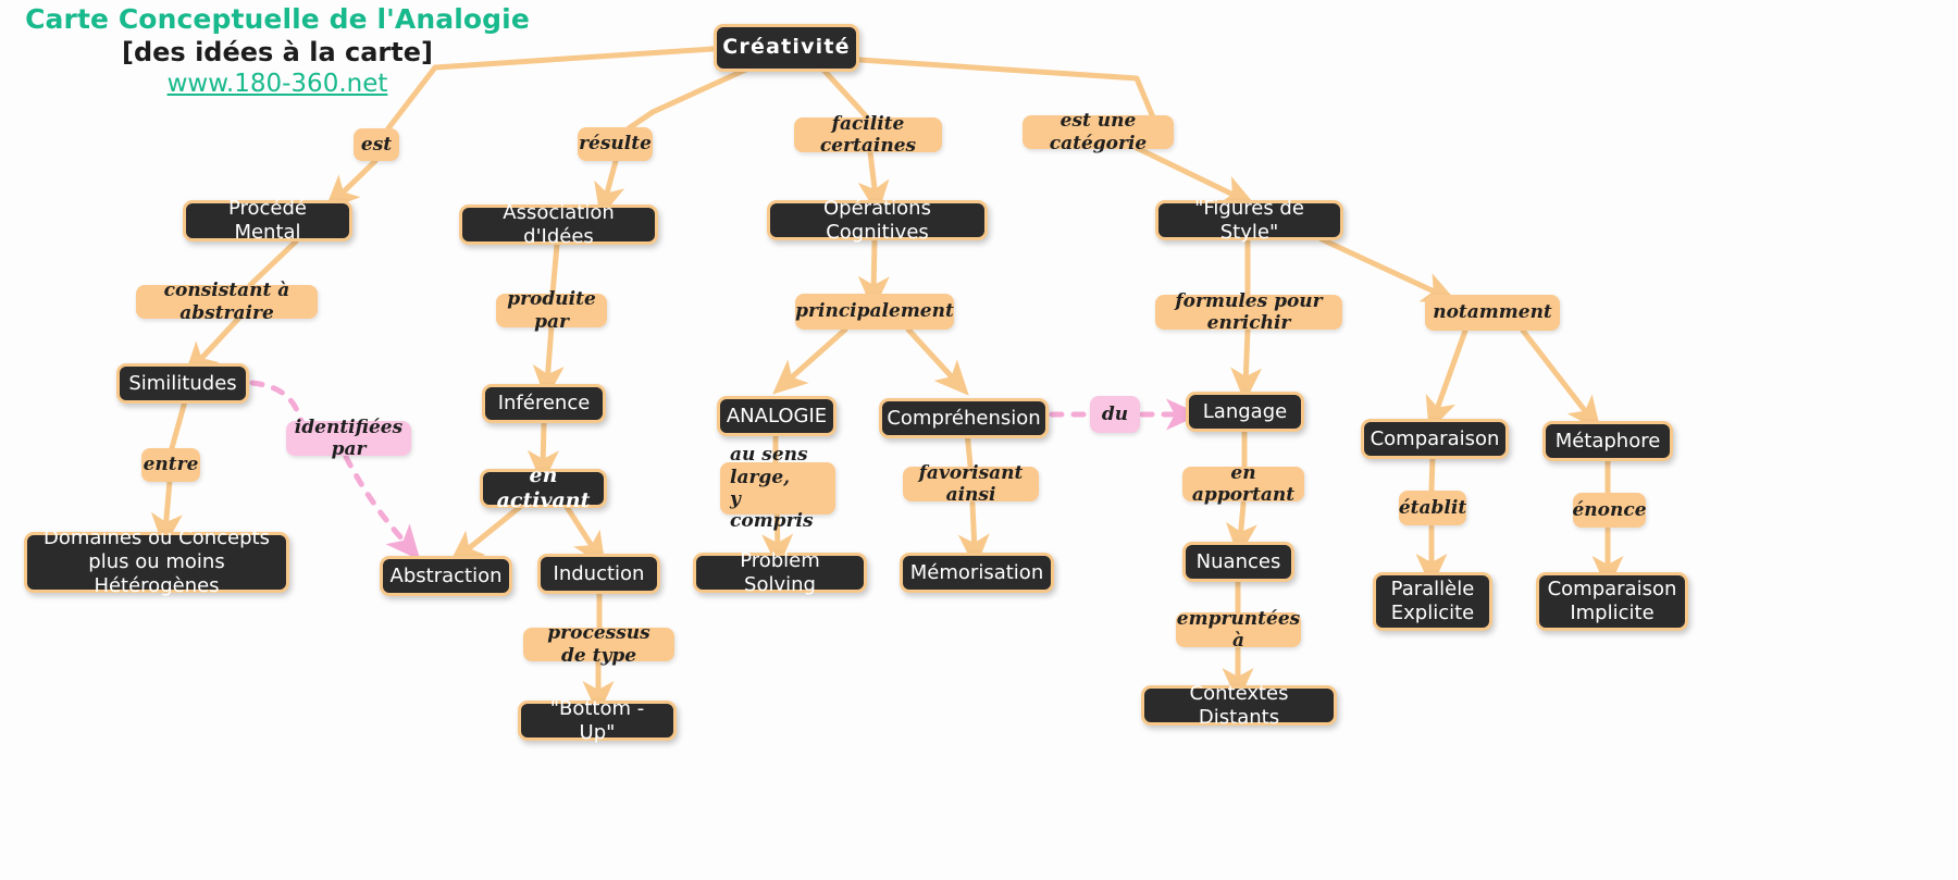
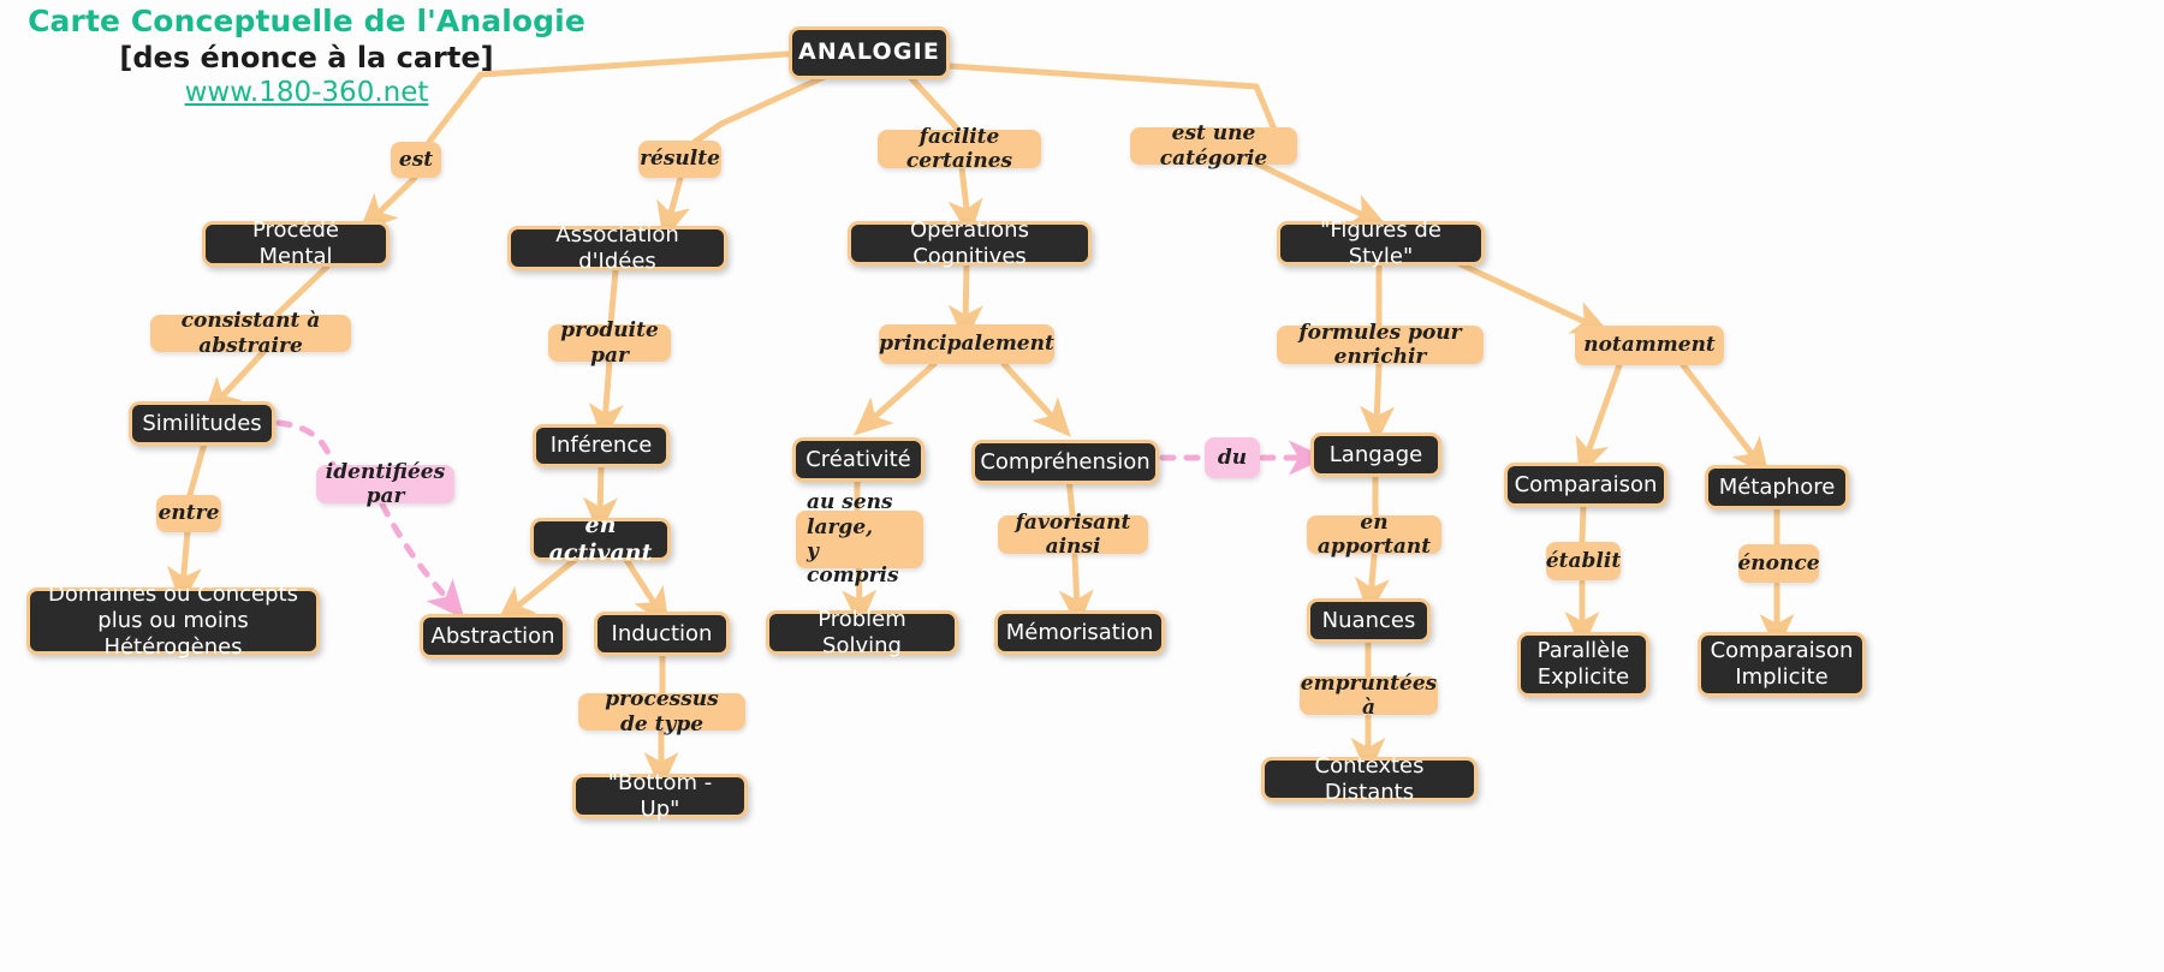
  Carte Conceptuelle de l'Analogie
- [des idées à la carte]
+ [des énonce à la carte]
  www.180-360.net
- Créativité
+ ANALOGIE
  Procédé Mental
  Similitudes
  Domaines ou Concepts
  plus ou moins Hétérogènes
  Association d'Idées
  Inférence
  en activant
  Abstraction
  Induction
  "Bottom - Up"
  Opérations Cognitives
- ANALOGIE
+ Créativité
  Compréhension
  Problem Solving
  Mémorisation
  "Figures de Style"
  Langage
  Nuances
  Contextes Distants
  Comparaison
  Métaphore
  Parallèle
  Explicite
  Comparaison
  Implicite
  est
  résulte
  facilite certaines
  est une catégorie
  consistant à abstraire
  entre
  identifiées par
  produite par
  processus de type
  principalement
  au sens large,
  y compris
  favorisant ainsi
  du
  formules pour enrichir
  notamment
  en apportant
  empruntées à
  établit
  énonce
